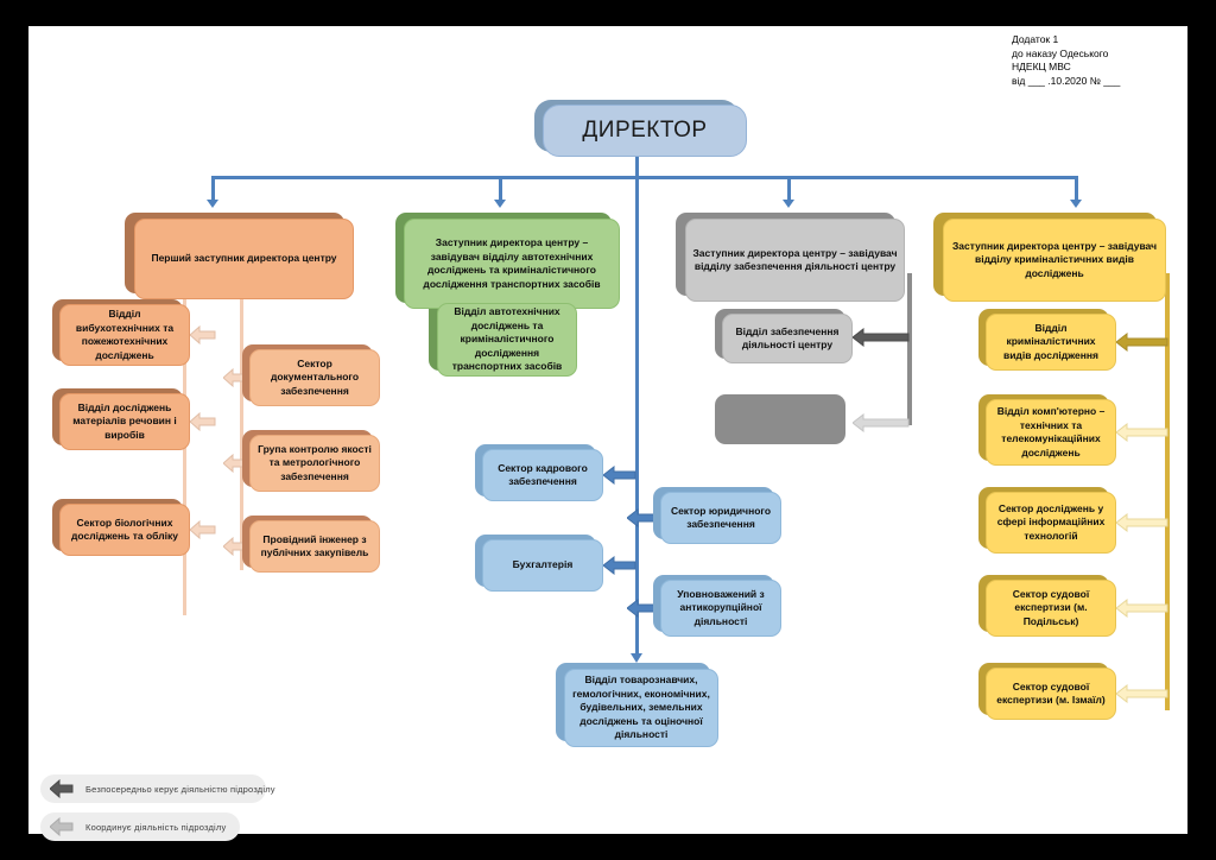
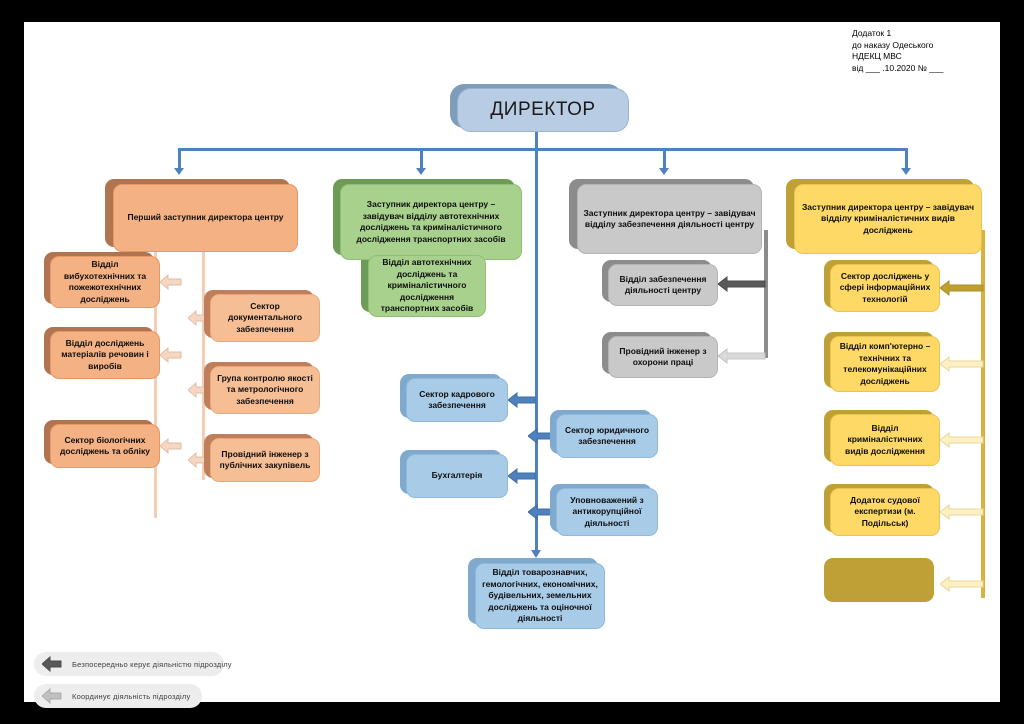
  Додаток 1
  до наказу Одеського
  НДЕКЦ МВС
  від ___ .10.2020 № ___
  ДИРЕКТОР
  Перший заступник директора центру
  Заступник директора центру – завідувач відділу автотехнічних досліджень та криміналістичного дослідження транспортних засобів
  Заступник директора центру – завідувач відділу забезпечення діяльності центру
  Заступник директора центру – завідувач відділу криміналістичних видів досліджень
  Відділ вибухотехнічних та пожежотехнічних досліджень
  Відділ досліджень матеріалів речовин і виробів
  Сектор біологічних досліджень та обліку
  Сектор документального забезпечення
  Група контролю якості та метрологічного забезпечення
  Провідний інженер з публічних закупівель
  Відділ автотехнічних досліджень та криміналістичного дослідження транспортних засобів
  Відділ забезпечення діяльності центру
+ Провідний інженер з охорони праці
- Відділ криміналістичних видів дослідження
+ Сектор досліджень у сфері інформаційних технологій
  Відділ комп'ютерно – технічних та телекомунікаційних досліджень
- Сектор досліджень у сфері інформаційних технологій
+ Відділ криміналістичних видів дослідження
- Сектор судової експертизи (м. Подільськ)
+ Додаток судової експертизи (м. Подільськ)
- Сектор судової експертизи (м. Ізмаїл)
  Сектор кадрового забезпечення
  Бухгалтерія
  Сектор юридичного забезпечення
  Уповноважений з антикорупційної діяльності
  Відділ товарознавчих, гемологічних, економічних, будівельних, земельних досліджень та оціночної діяльності
  Безпосередньо керує діяльністю підрозділу
  Координує діяльність підрозділу
